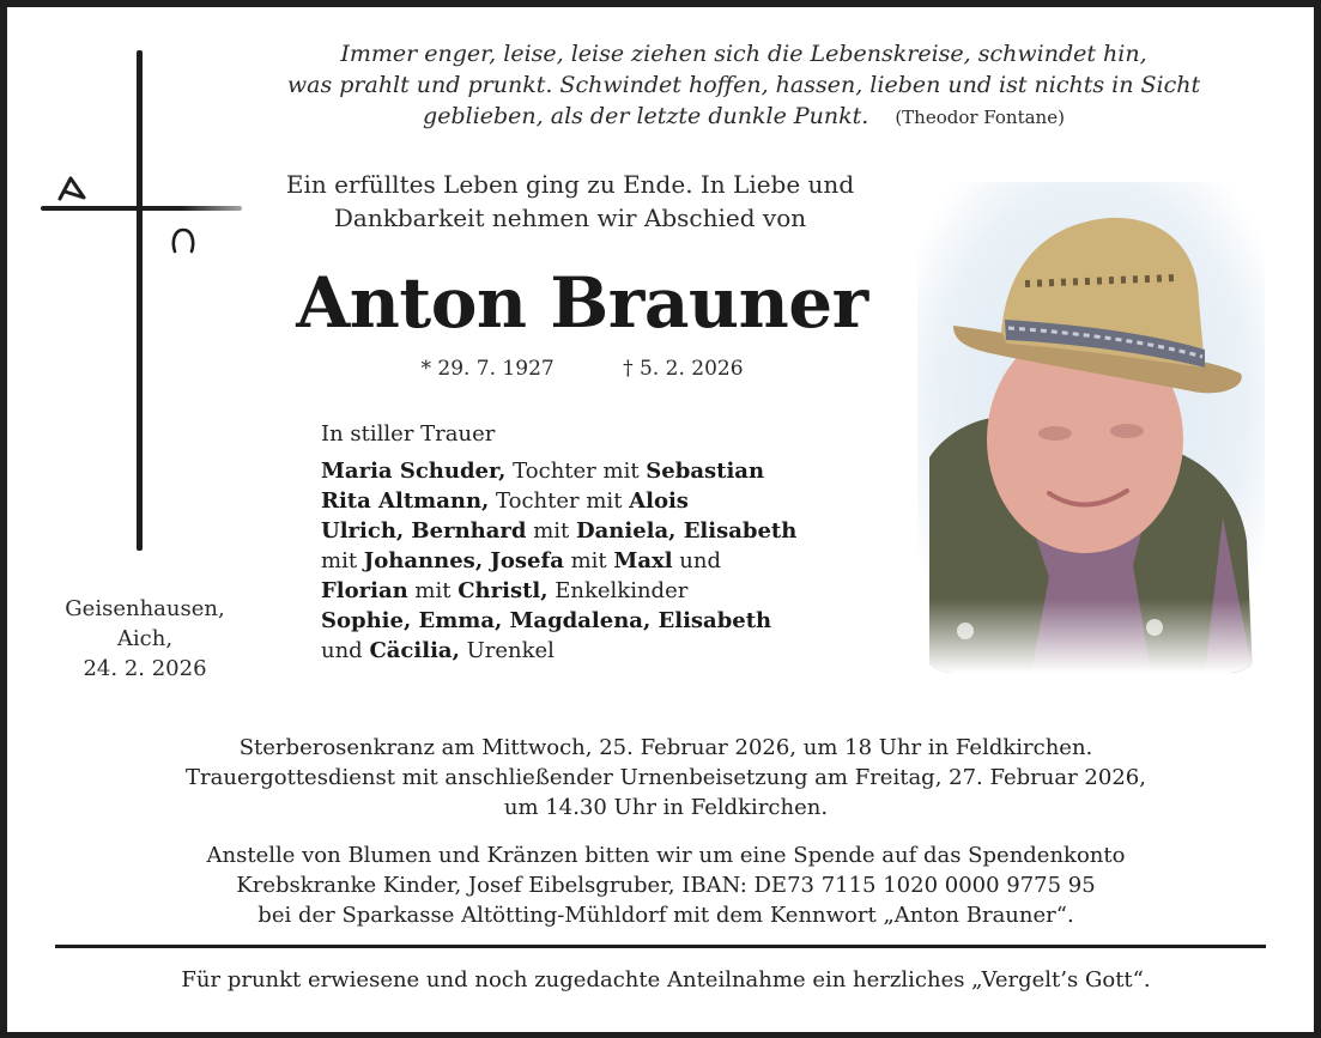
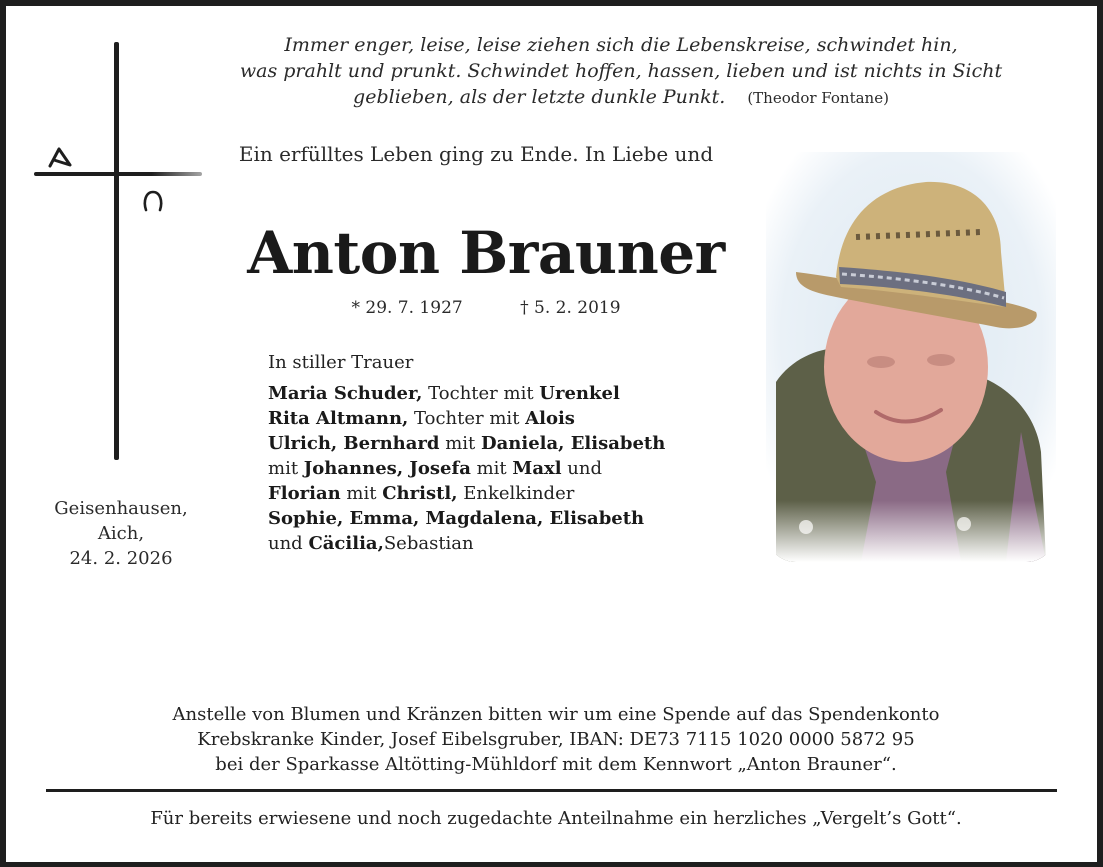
  Immer enger, leise, leise ziehen sich die Lebenskreise, schwindet hin,
  was prahlt und prunkt. Schwindet hoffen, hassen, lieben und ist nichts in Sicht
  geblieben, als der letzte dunkle Punkt. (Theodor Fontane)
  Ein erfülltes Leben ging zu Ende. In Liebe und
- Dankbarkeit nehmen wir Abschied von
  Anton Brauner
- * 29. 7. 1927 † 5. 2. 2026
+ * 29. 7. 1927 † 5. 2. 2019
  In stiller Trauer
- Maria Schuder, Tochter mit Sebastian
+ Maria Schuder, Tochter mit Urenkel
  Rita Altmann, Tochter mit Alois
  Ulrich, Bernhard mit Daniela, Elisabeth
  mit Johannes, Josefa mit Maxl und
  Florian mit Christl, Enkelkinder
  Sophie, Emma, Magdalena, Elisabeth
- und Cäcilia, Urenkel
+ und Cäcilia,Sebastian
  Geisenhausen,
  Aich,
  24. 2. 2026
- Sterberosenkranz am Mittwoch, 25. Februar 2026, um 18 Uhr in Feldkirchen.
- Trauergottesdienst mit anschließender Urnenbeisetzung am Freitag, 27. Februar 2026,
- um 14.30 Uhr in Feldkirchen.
  Anstelle von Blumen und Kränzen bitten wir um eine Spende auf das Spendenkonto
- Krebskranke Kinder, Josef Eibelsgruber, IBAN: DE73 7115 1020 0000 9775 95
+ Krebskranke Kinder, Josef Eibelsgruber, IBAN: DE73 7115 1020 0000 5872 95
  bei der Sparkasse Altötting-Mühldorf mit dem Kennwort „Anton Brauner“.
- Für prunkt erwiesene und noch zugedachte Anteilnahme ein herzliches „Vergelt’s Gott“.
+ Für bereits erwiesene und noch zugedachte Anteilnahme ein herzliches „Vergelt’s Gott“.
